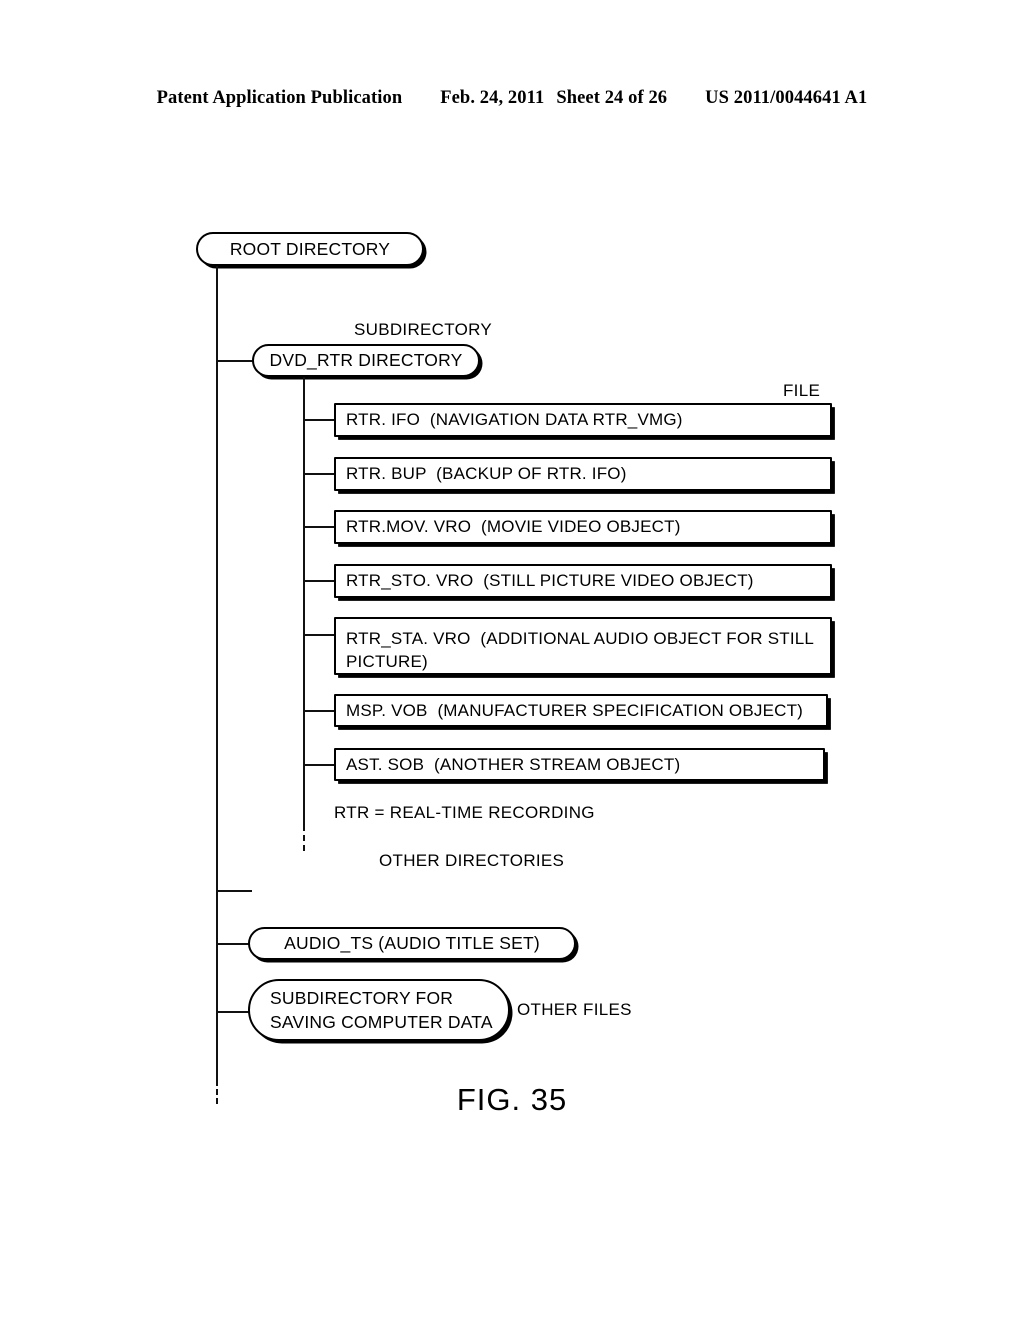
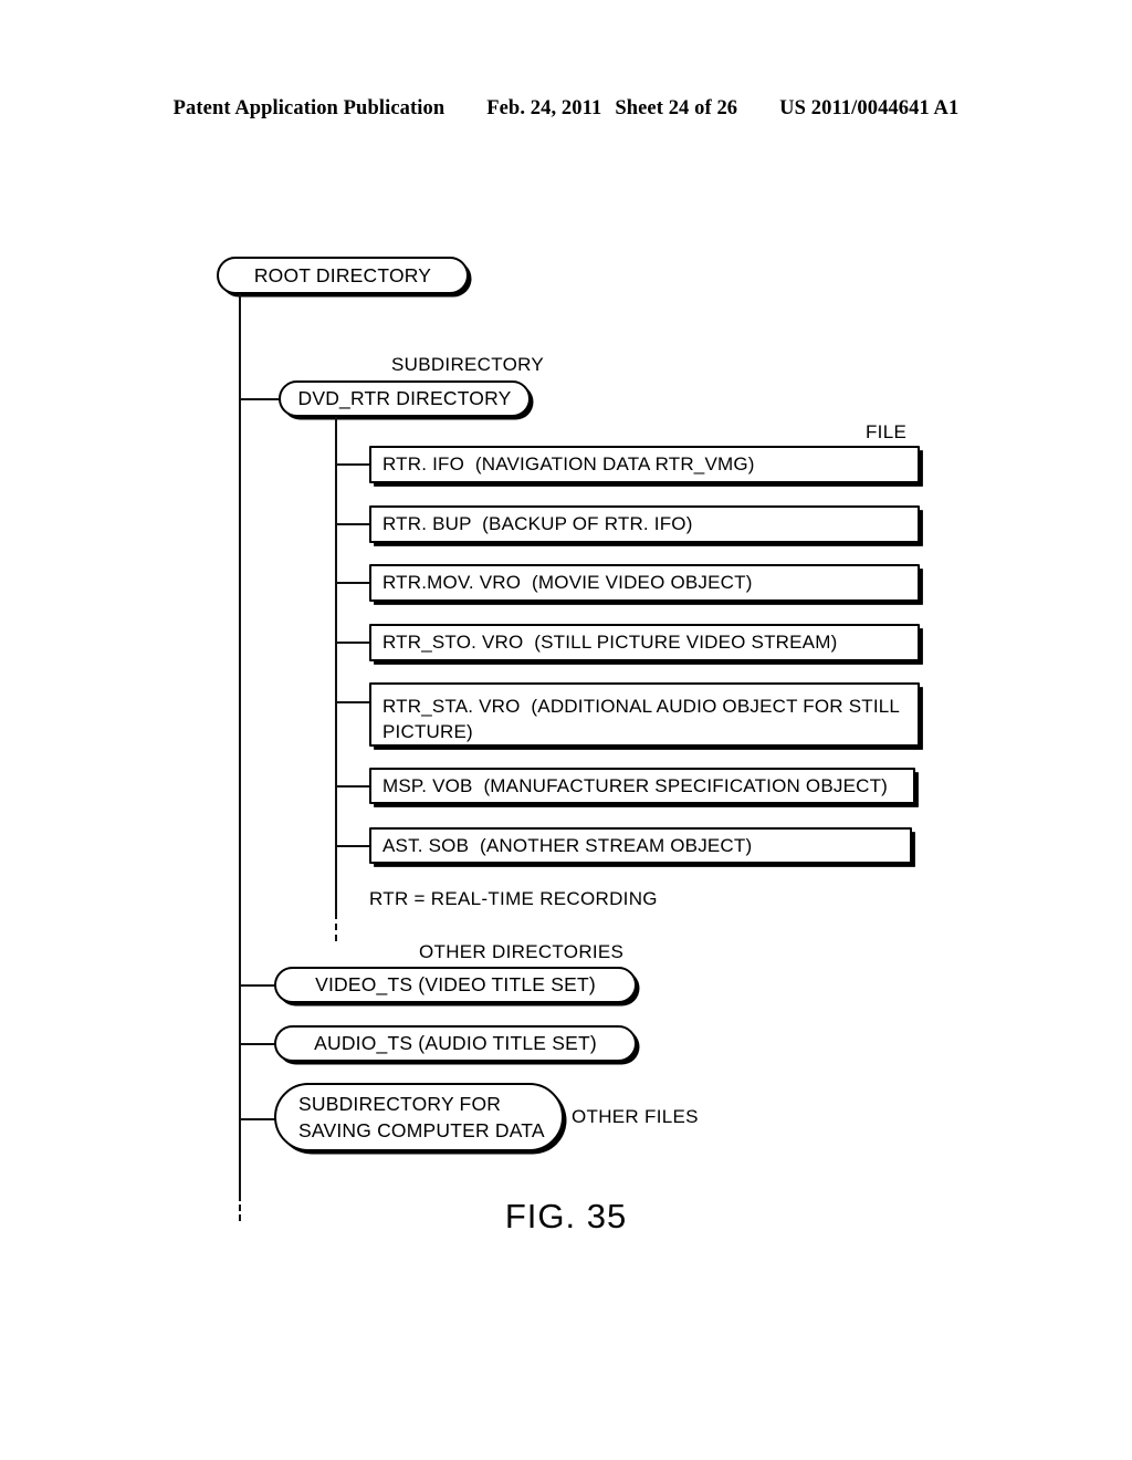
  Patent Application Publication
  Feb. 24, 2011
  Sheet 24 of 26
  US 2011/0044641 A1
  ROOT DIRECTORY
  SUBDIRECTORY
  DVD_RTR DIRECTORY
  FILE
  RTR. IFO (NAVIGATION DATA RTR_VMG)
  RTR. BUP (BACKUP OF RTR. IFO)
  RTR.MOV. VRO (MOVIE VIDEO OBJECT)
- RTR_STO. VRO (STILL PICTURE VIDEO OBJECT)
+ RTR_STO. VRO (STILL PICTURE VIDEO STREAM)
  RTR_STA. VRO (ADDITIONAL AUDIO OBJECT FOR STILL
  PICTURE)
  MSP. VOB (MANUFACTURER SPECIFICATION OBJECT)
  AST. SOB (ANOTHER STREAM OBJECT)
  RTR = REAL-TIME RECORDING
  OTHER DIRECTORIES
+ VIDEO_TS (VIDEO TITLE SET)
  AUDIO_TS (AUDIO TITLE SET)
  SUBDIRECTORY FOR
  SAVING COMPUTER DATA
  OTHER FILES
  FIG. 35
